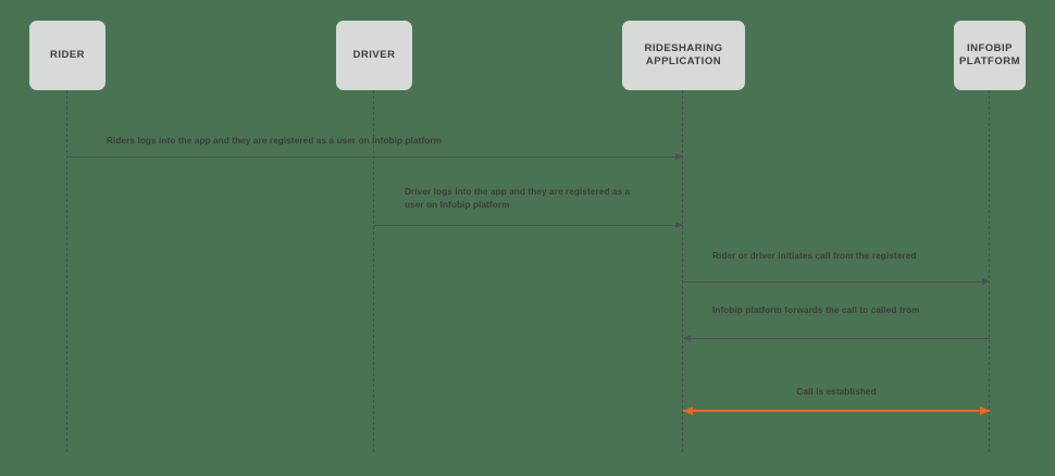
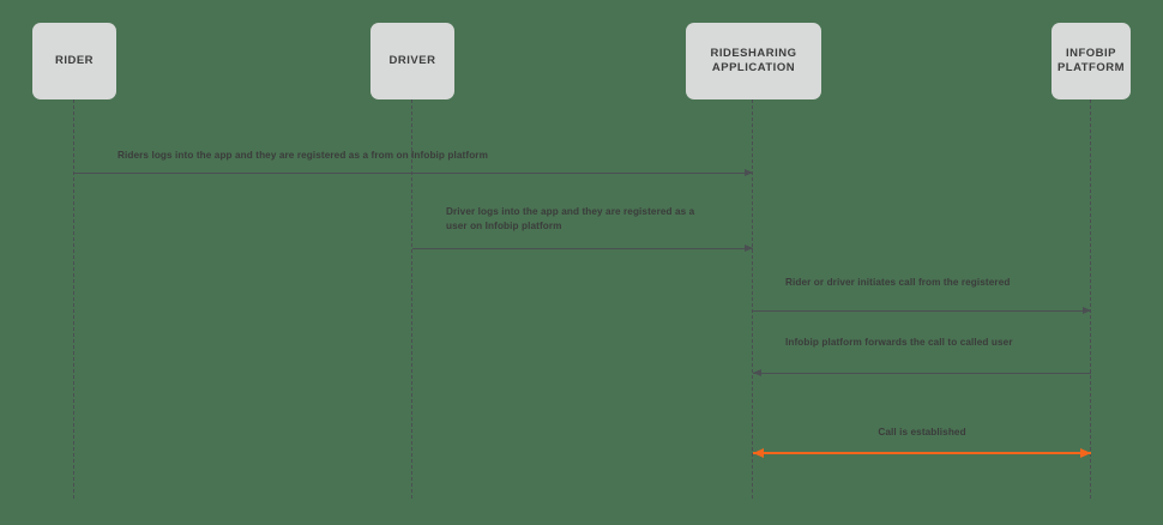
  RIDER
  DRIVER
  RIDESHARING
  APPLICATION
  INFOBIP
  PLATFORM
- Riders logs into the app and they are registered as a user on Infobip platform
+ Riders logs into the app and they are registered as a from on Infobip platform
  Driver logs into the app and they are registered as a user on Infobip platform
  Rider or driver initiates call from the registered
- Infobip platform forwards the call to called from
+ Infobip platform forwards the call to called user
  Call is established
